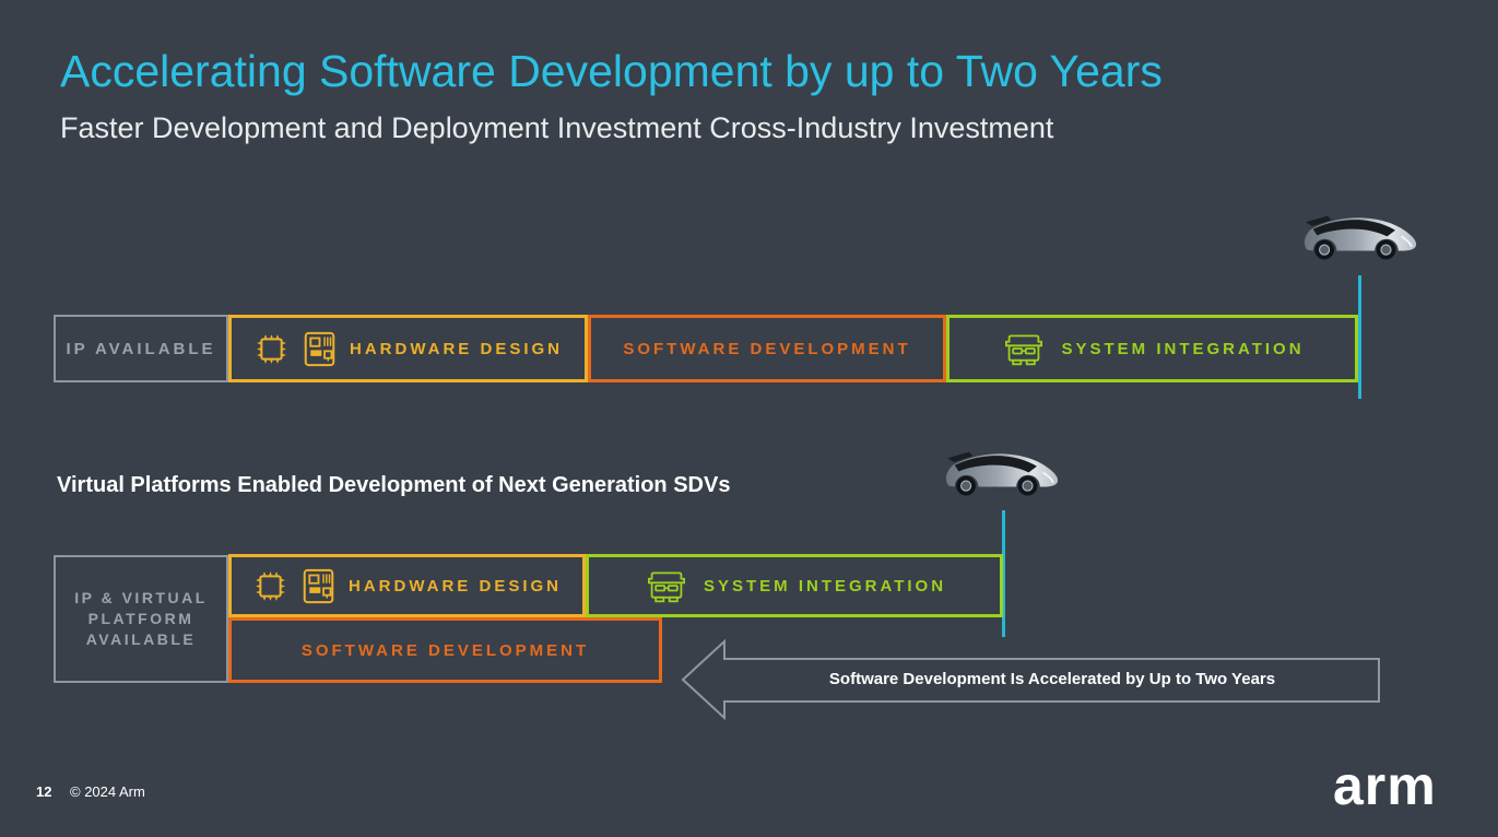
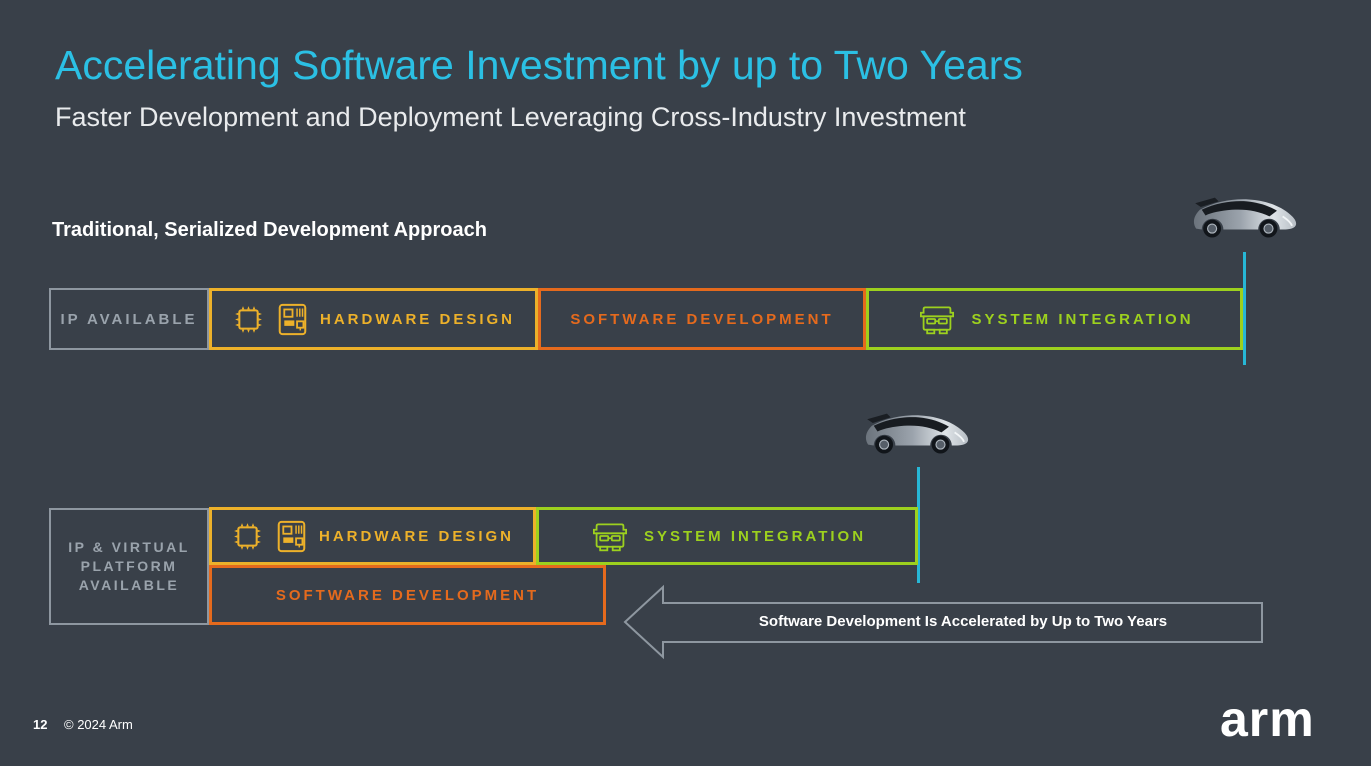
- Accelerating Software Development by up to Two Years
+ Accelerating Software Investment by up to Two Years
- Faster Development and Deployment Investment Cross-Industry Investment
+ Faster Development and Deployment Leveraging Cross-Industry Investment
+ Traditional, Serialized Development Approach
  IP AVAILABLE
  HARDWARE DESIGN
  SOFTWARE DEVELOPMENT
  SYSTEM INTEGRATION
- Virtual Platforms Enabled Development of Next Generation SDVs
  IP & VIRTUAL
  PLATFORM
  AVAILABLE
  HARDWARE DESIGN
  SYSTEM INTEGRATION
  SOFTWARE DEVELOPMENT
  Software Development Is Accelerated by Up to Two Years
  12
  © 2024 Arm
  arm
